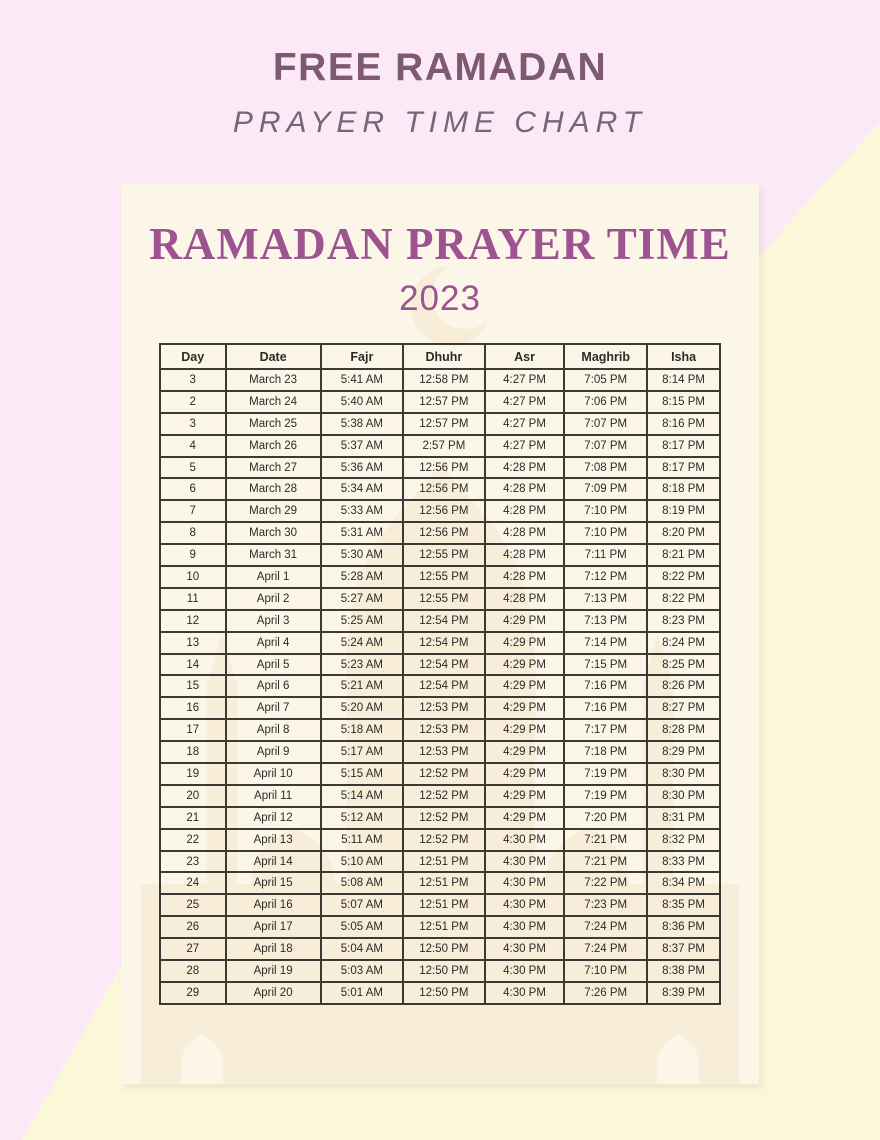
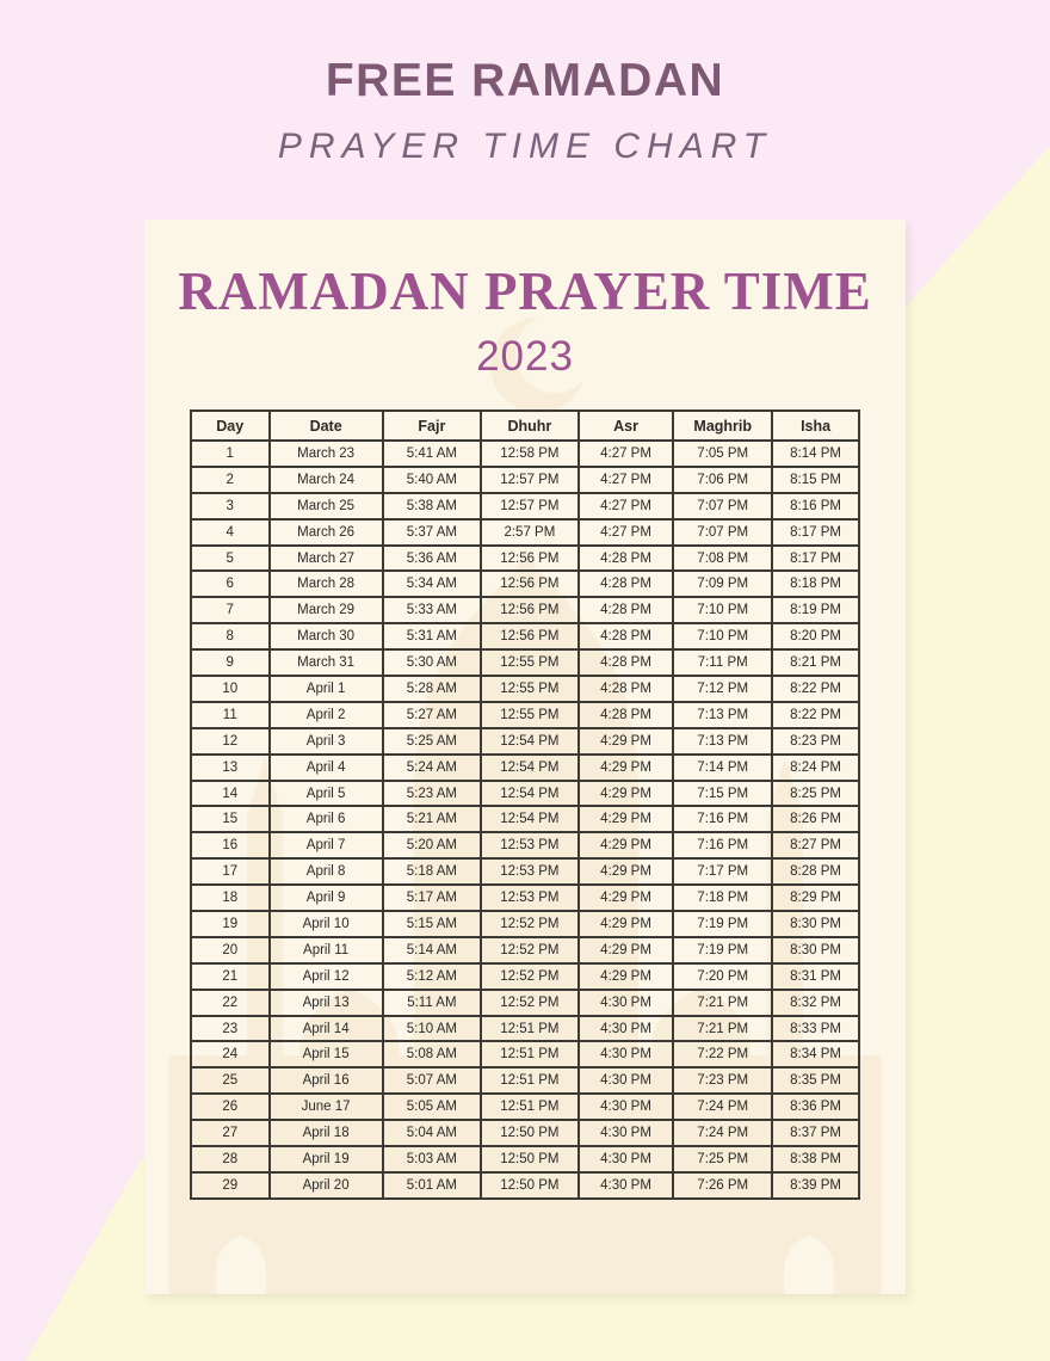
  FREE RAMADAN
  PRAYER TIME CHART
  RAMADAN PRAYER TIME
  2023
  Day	Date	Fajr	Dhuhr	Asr	Maghrib	Isha
- 3	March 23	5:41 AM	12:58 PM	4:27 PM	7:05 PM	8:14 PM
+ 1	March 23	5:41 AM	12:58 PM	4:27 PM	7:05 PM	8:14 PM
  2	March 24	5:40 AM	12:57 PM	4:27 PM	7:06 PM	8:15 PM
  3	March 25	5:38 AM	12:57 PM	4:27 PM	7:07 PM	8:16 PM
  4	March 26	5:37 AM	2:57 PM	4:27 PM	7:07 PM	8:17 PM
  5	March 27	5:36 AM	12:56 PM	4:28 PM	7:08 PM	8:17 PM
  6	March 28	5:34 AM	12:56 PM	4:28 PM	7:09 PM	8:18 PM
  7	March 29	5:33 AM	12:56 PM	4:28 PM	7:10 PM	8:19 PM
  8	March 30	5:31 AM	12:56 PM	4:28 PM	7:10 PM	8:20 PM
  9	March 31	5:30 AM	12:55 PM	4:28 PM	7:11 PM	8:21 PM
  10	April 1	5:28 AM	12:55 PM	4:28 PM	7:12 PM	8:22 PM
  11	April 2	5:27 AM	12:55 PM	4:28 PM	7:13 PM	8:22 PM
  12	April 3	5:25 AM	12:54 PM	4:29 PM	7:13 PM	8:23 PM
  13	April 4	5:24 AM	12:54 PM	4:29 PM	7:14 PM	8:24 PM
  14	April 5	5:23 AM	12:54 PM	4:29 PM	7:15 PM	8:25 PM
  15	April 6	5:21 AM	12:54 PM	4:29 PM	7:16 PM	8:26 PM
  16	April 7	5:20 AM	12:53 PM	4:29 PM	7:16 PM	8:27 PM
  17	April 8	5:18 AM	12:53 PM	4:29 PM	7:17 PM	8:28 PM
  18	April 9	5:17 AM	12:53 PM	4:29 PM	7:18 PM	8:29 PM
  19	April 10	5:15 AM	12:52 PM	4:29 PM	7:19 PM	8:30 PM
  20	April 11	5:14 AM	12:52 PM	4:29 PM	7:19 PM	8:30 PM
  21	April 12	5:12 AM	12:52 PM	4:29 PM	7:20 PM	8:31 PM
  22	April 13	5:11 AM	12:52 PM	4:30 PM	7:21 PM	8:32 PM
  23	April 14	5:10 AM	12:51 PM	4:30 PM	7:21 PM	8:33 PM
  24	April 15	5:08 AM	12:51 PM	4:30 PM	7:22 PM	8:34 PM
  25	April 16	5:07 AM	12:51 PM	4:30 PM	7:23 PM	8:35 PM
- 26	April 17	5:05 AM	12:51 PM	4:30 PM	7:24 PM	8:36 PM
+ 26	June 17	5:05 AM	12:51 PM	4:30 PM	7:24 PM	8:36 PM
  27	April 18	5:04 AM	12:50 PM	4:30 PM	7:24 PM	8:37 PM
- 28	April 19	5:03 AM	12:50 PM	4:30 PM	7:10 PM	8:38 PM
+ 28	April 19	5:03 AM	12:50 PM	4:30 PM	7:25 PM	8:38 PM
  29	April 20	5:01 AM	12:50 PM	4:30 PM	7:26 PM	8:39 PM
